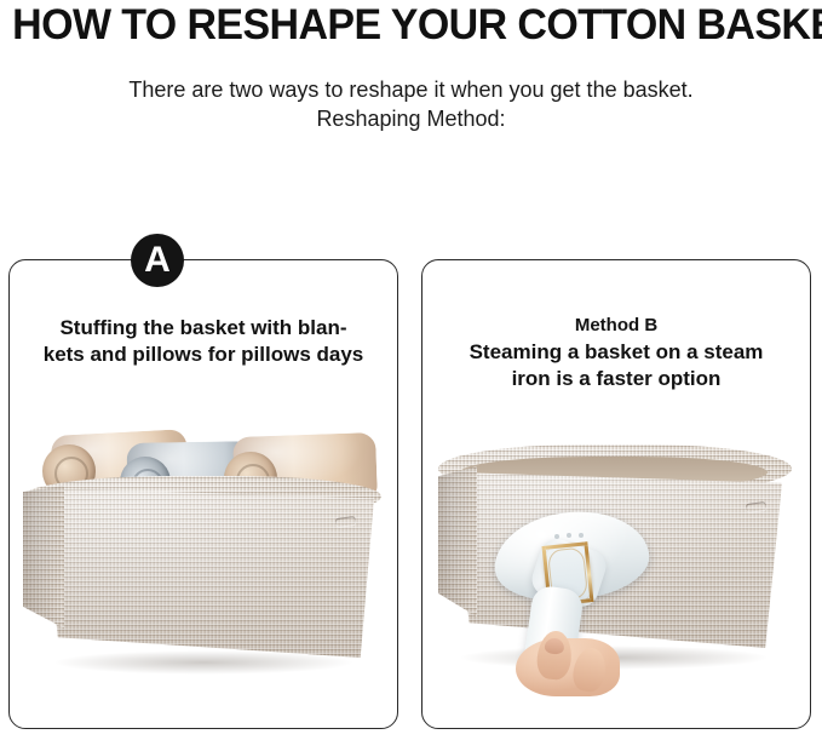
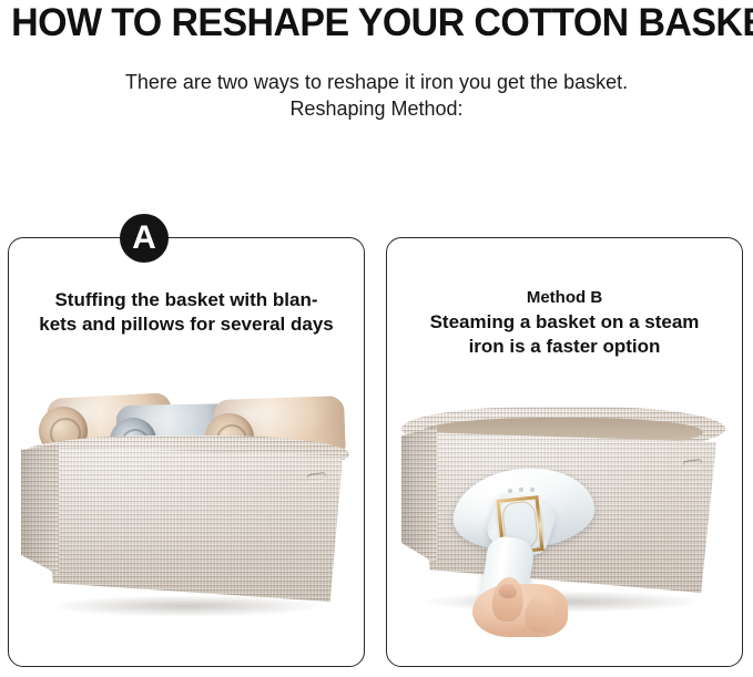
  HOW TO RESHAPE YOUR COTTON BASK
- There are two ways to reshape it when you get the basket.
+ There are two ways to reshape it iron you get the basket.
  Reshaping Method:
  A
  Stuffing the basket with blan-
- kets and pillows for pillows days
+ kets and pillows for several days
  Method B
  Steaming a basket on a steam
  iron is a faster option
